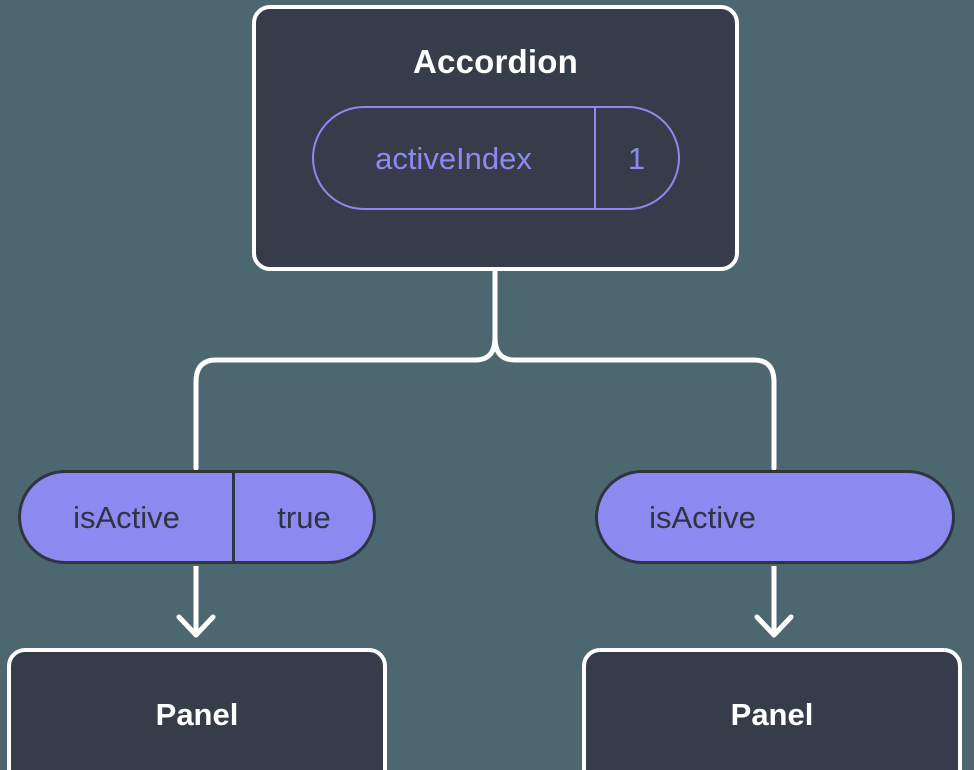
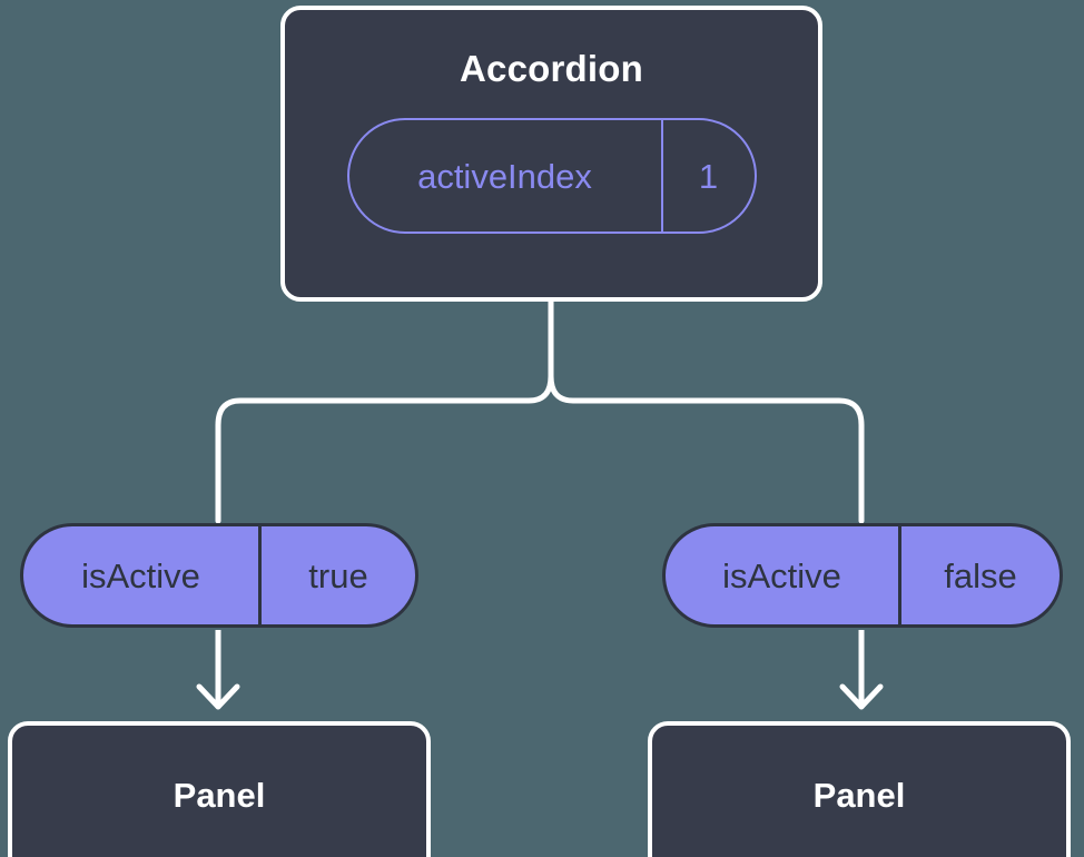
  Accordion
  activeIndex
  1
  isActive
  true
  isActive
+ false
  Panel
  Panel
